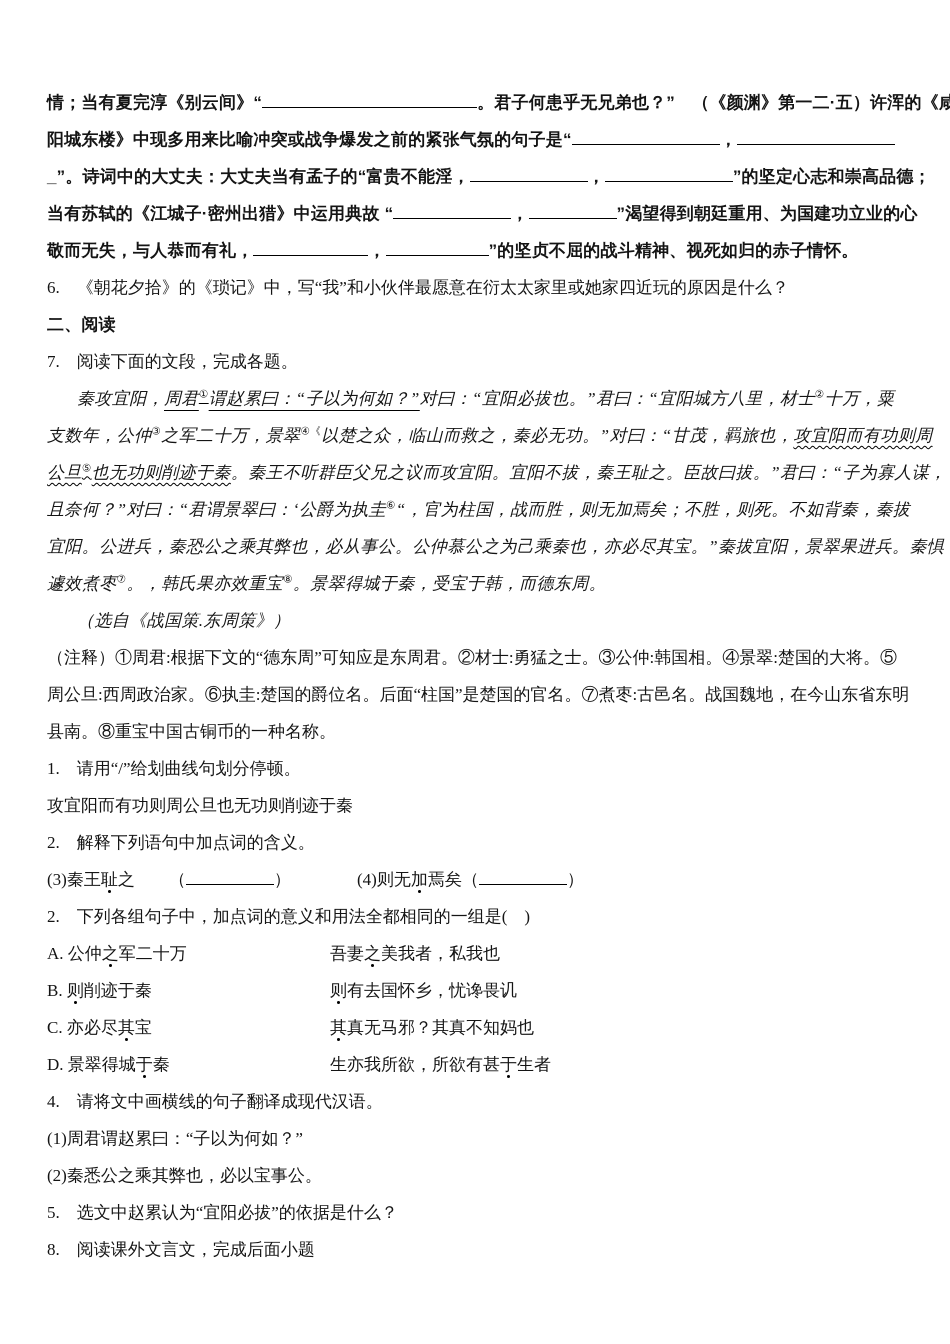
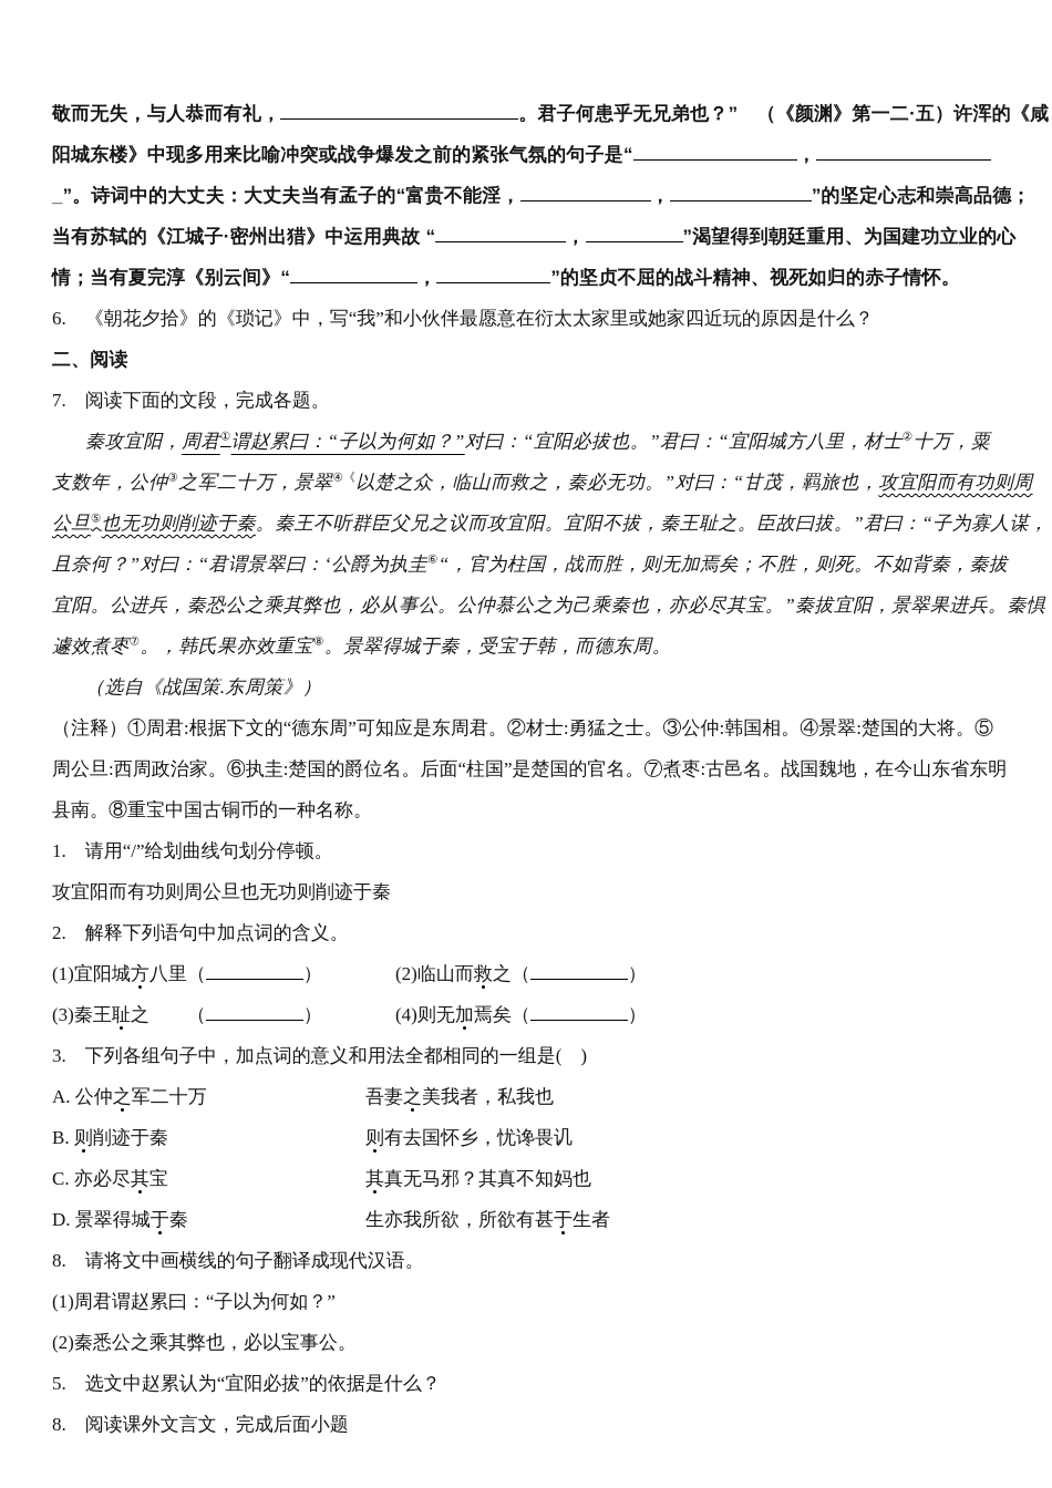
- 情；当有夏完淳《别云间》“ 。君子何患乎无兄弟也？” （《颜渊》第一二·五）许浑的《咸
+ 敬而无失，与人恭而有礼， 。君子何患乎无兄弟也？” （《颜渊》第一二·五）许浑的《咸
  阳城东楼》中现多用来比喻冲突或战争爆发之前的紧张气氛的句子是“ ，
  _”。诗词中的大丈夫：大丈夫当有孟子的“富贵不能淫， ， ”的坚定心志和崇高品德；
  当有苏轼的《江城子·密州出猎》中运用典故 “ ， ”渴望得到朝廷重用、为国建功立业的心
- 敬而无失，与人恭而有礼， ， ”的坚贞不屈的战斗精神、视死如归的赤子情怀。
+ 情；当有夏完淳《别云间》“ ， ”的坚贞不屈的战斗精神、视死如归的赤子情怀。
  6. 《朝花夕拾》的《琐记》中，写“我”和小伙伴最愿意在衍太太家里或她家四近玩的原因是什么？
  二、阅读
  7. 阅读下面的文段，完成各题。
  秦攻宜阳，周君①谓赵累曰：“子以为何如？”对曰：“宜阳必拔也。”君曰：“宜阳城方八里，材士②十万，粟
  支数年，公仲③之军二十万，景翠④《以楚之众，临山而救之，秦必无功。”对曰：“甘茂，羁旅也，攻宜阳而有功则周
  公旦⑤也无功则削迹于秦。秦王不听群臣父兄之议而攻宜阳。宜阳不拔，秦王耻之。臣故曰拔。”君曰：“子为寡人谋，
  且奈何？”对曰：“君谓景翠曰：‘公爵为执圭⑥“，官为柱国，战而胜，则无加焉矣；不胜，则死。不如背秦，秦拔
  宜阳。公进兵，秦恐公之乘其弊也，必从事公。公仲慕公之为己乘秦也，亦必尽其宝。”秦拔宜阳，景翠果进兵。秦惧
  遽效煮枣⑦。，韩氏果亦效重宝⑧。景翠得城于秦，受宝于韩，而德东周。
  （选自《战国策.东周策》）
  （注释）①周君:根据下文的“德东周”可知应是东周君。②材士:勇猛之士。③公仲:韩国相。④景翠:楚国的大将。⑤
  周公旦:西周政治家。⑥执圭:楚国的爵位名。后面“柱国”是楚国的官名。⑦煮枣:古邑名。战国魏地，在今山东省东明
  县南。⑧重宝中国古铜币的一种名称。
  1. 请用“/”给划曲线句划分停顿。
  攻宜阳而有功则周公旦也无功则削迹于秦
  2. 解释下列语句中加点词的含义。
+ (1)宜阳城方八里（ ） (2)临山而救之（ ）
  (3)秦王耻之 （ ） (4)则无加焉矣（ ）
- 2. 下列各组句子中，加点词的意义和用法全都相同的一组是( )
+ 3. 下列各组句子中，加点词的意义和用法全都相同的一组是( )
  A. 公仲之军二十万 吾妻之美我者，私我也
  B. 则削迹于秦 则有去国怀乡，忧谗畏讥
  C. 亦必尽其宝 其真无马邪？其真不知妈也
  D. 景翠得城于秦 生亦我所欲，所欲有甚于生者
- 4. 请将文中画横线的句子翻译成现代汉语。
+ 8. 请将文中画横线的句子翻译成现代汉语。
  (1)周君谓赵累曰：“子以为何如？”
  (2)秦悉公之乘其弊也，必以宝事公。
  5. 选文中赵累认为“宜阳必拔”的依据是什么？
  8. 阅读课外文言文，完成后面小题
